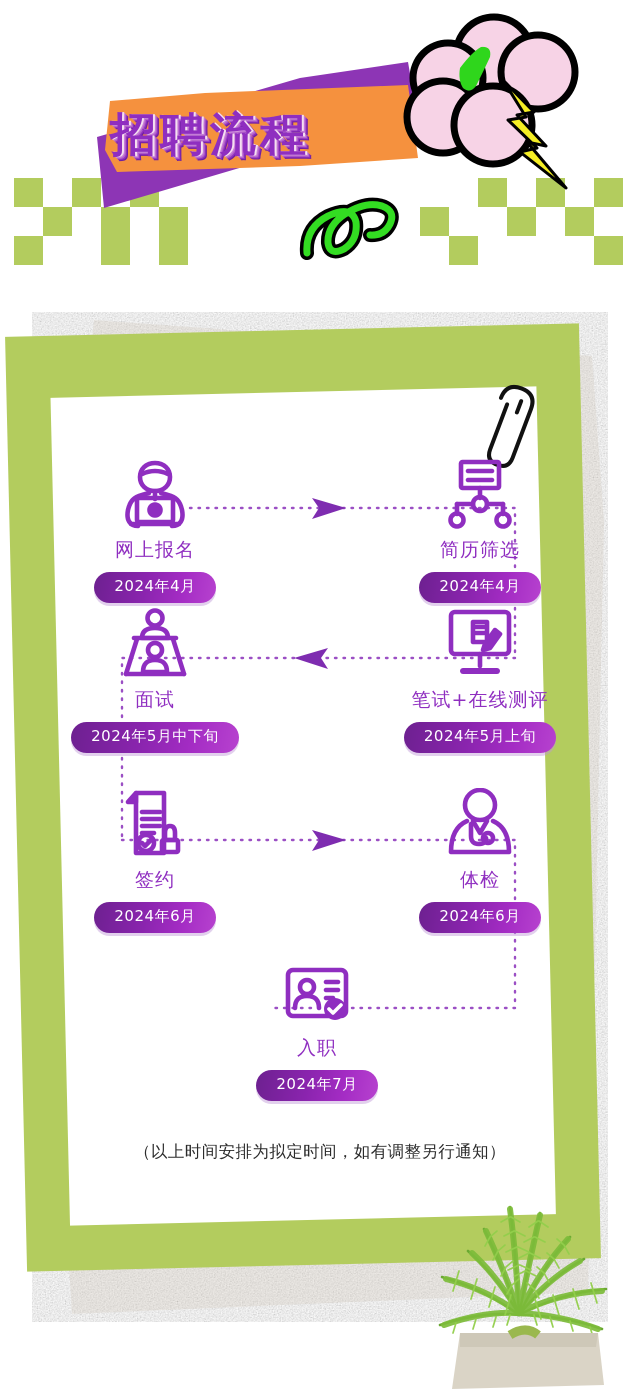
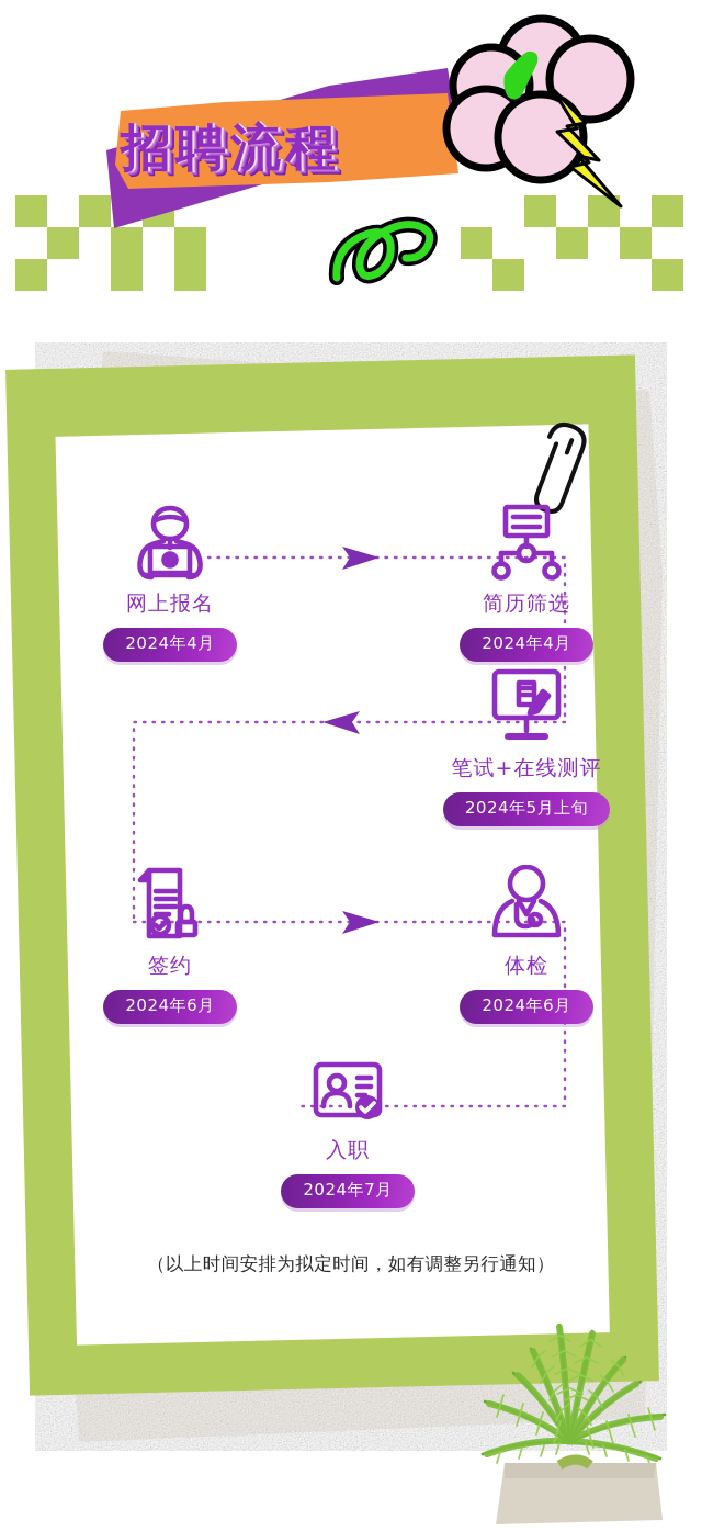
  招聘流程
  网上报名
  2024年4月
  简历筛选
  2024年4月
- 面试
- 2024年5月中下旬
  笔试+在线测评
  2024年5月上旬
  签约
  2024年6月
  体检
  2024年6月
  入职
  2024年7月
  （以上时间安排为拟定时间，如有调整另行通知）
